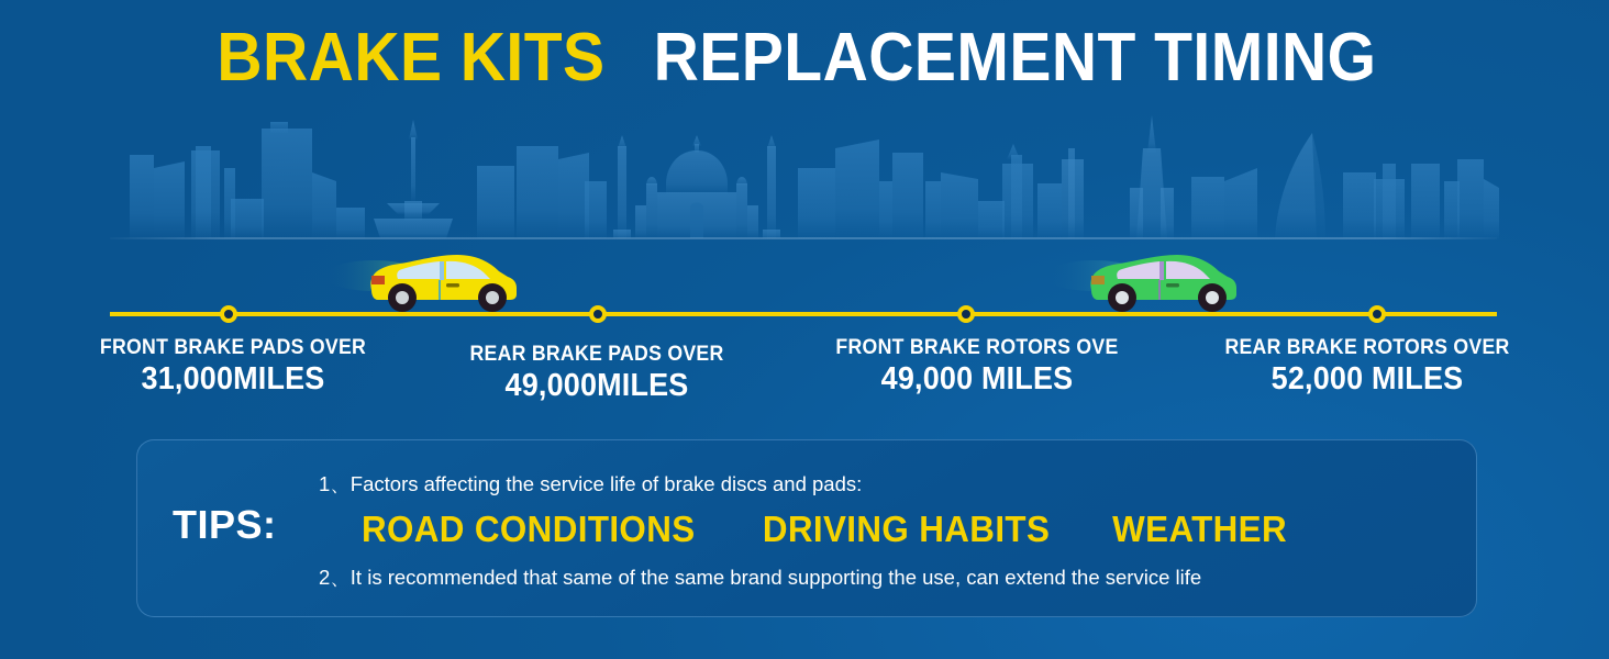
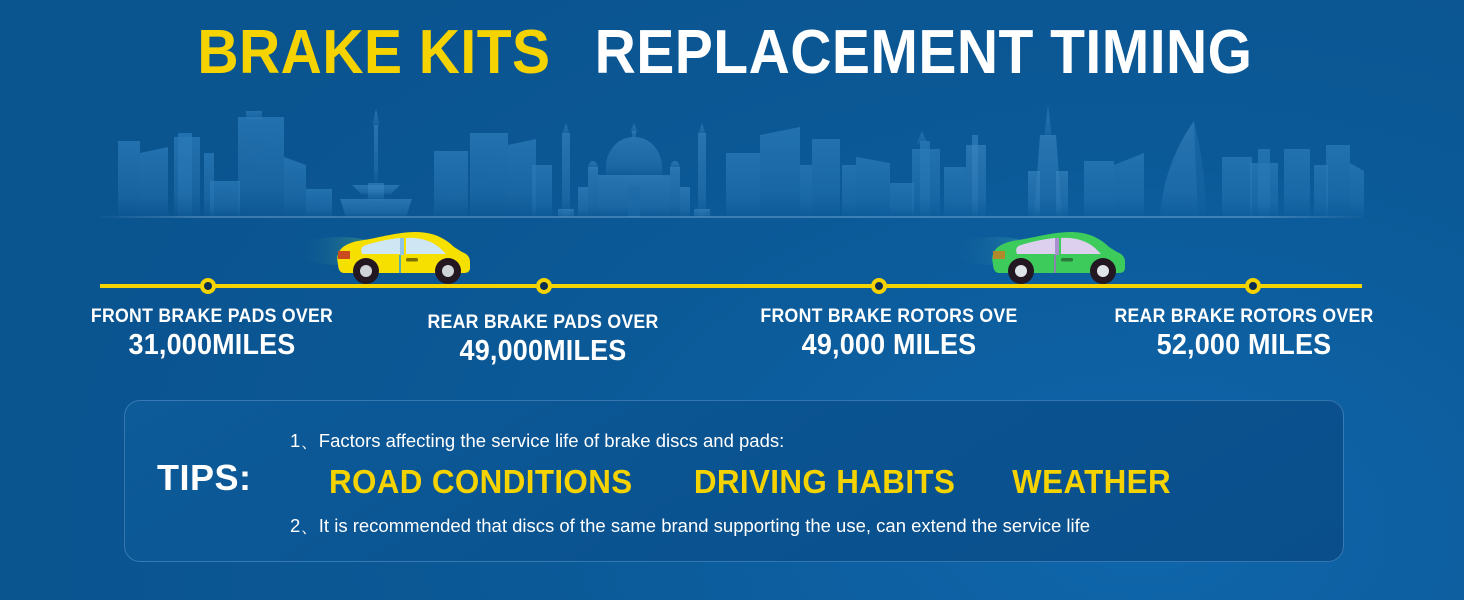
  BRAKE KITS REPLACEMENT TIMING
  FRONT BRAKE PADS OVER
  31,000MILES
  REAR BRAKE PADS OVER
  49,000MILES
  FRONT BRAKE ROTORS OVE
  49,000 MILES
  REAR BRAKE ROTORS OVER
  52,000 MILES
  TIPS:
  1、Factors affecting the service life of brake discs and pads:
  ROAD CONDITIONS DRIVING HABITS WEATHER
- 2、It is recommended that same of the same brand supporting the use, can extend the service life
+ 2、It is recommended that discs of the same brand supporting the use, can extend the service life
